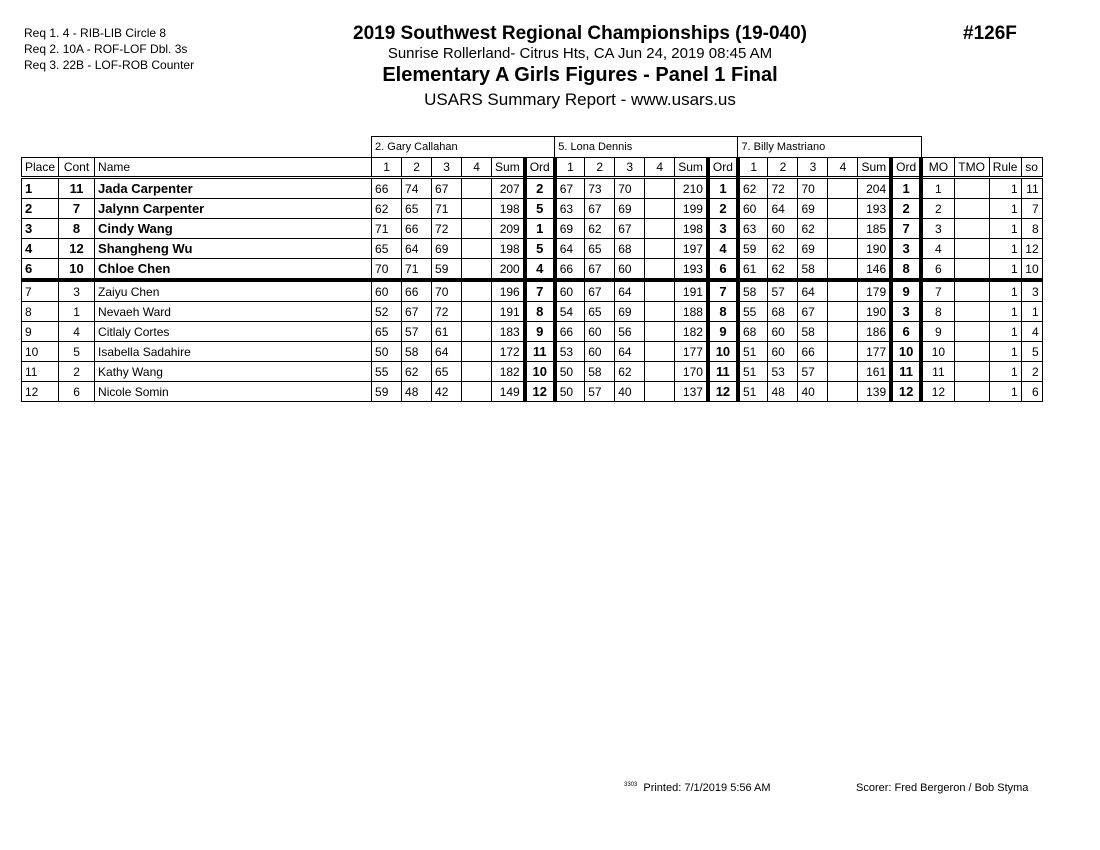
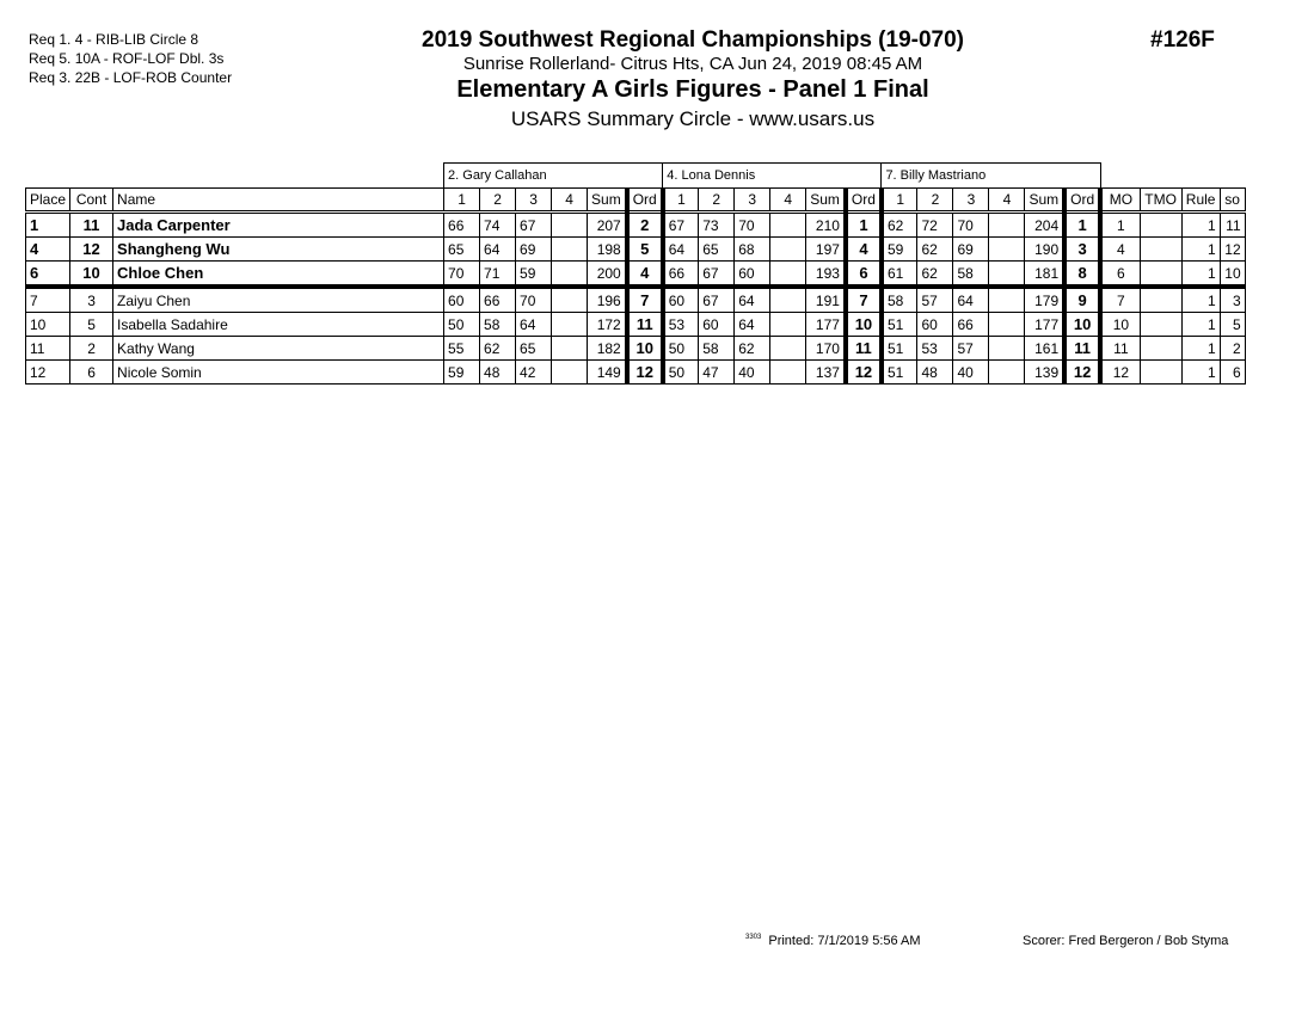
  Req 1. 4 - RIB-LIB Circle 8
- Req 2. 10A - ROF-LOF Dbl. 3s
+ Req 5. 10A - ROF-LOF Dbl. 3s
  Req 3. 22B - LOF-ROB Counter
- 2019 Southwest Regional Championships (19-040)
+ 2019 Southwest Regional Championships (19-070)
  Sunrise Rollerland- Citrus Hts, CA Jun 24, 2019 08:45 AM
  Elementary A Girls Figures - Panel 1 Final
- USARS Summary Report - www.usars.us
+ USARS Summary Circle - www.usars.us
  #126F
- 	2. Gary Callahan	5. Lona Dennis	7. Billy Mastriano
+ 	2. Gary Callahan	4. Lona Dennis	7. Billy Mastriano
  Place	Cont	Name	1	2	3	4	Sum	Ord	1	2	3	4	Sum	Ord	1	2	3	4	Sum	Ord	MO	TMO	Rule	so
  1	11	Jada Carpenter	66	74	67		207	2	67	73	70		210	1	62	72	70		204	1	1		1	11
- 2	7	Jalynn Carpenter	62	65	71		198	5	63	67	69		199	2	60	64	69		193	2	2		1	7
- 3	8	Cindy Wang	71	66	72		209	1	69	62	67		198	3	63	60	62		185	7	3		1	8
  4	12	Shangheng Wu	65	64	69		198	5	64	65	68		197	4	59	62	69		190	3	4		1	12
- 6	10	Chloe Chen	70	71	59		200	4	66	67	60		193	6	61	62	58		146	8	6		1	10
+ 6	10	Chloe Chen	70	71	59		200	4	66	67	60		193	6	61	62	58		181	8	6		1	10
  7	3	Zaiyu Chen	60	66	70		196	7	60	67	64		191	7	58	57	64		179	9	7		1	3
- 8	1	Nevaeh Ward	52	67	72		191	8	54	65	69		188	8	55	68	67		190	3	8		1	1
- 9	4	Citlaly Cortes	65	57	61		183	9	66	60	56		182	9	68	60	58		186	6	9		1	4
  10	5	Isabella Sadahire	50	58	64		172	11	53	60	64		177	10	51	60	66		177	10	10		1	5
  11	2	Kathy Wang	55	62	65		182	10	50	58	62		170	11	51	53	57		161	11	11		1	2
- 12	6	Nicole Somin	59	48	42		149	12	50	57	40		137	12	51	48	40		139	12	12		1	6
+ 12	6	Nicole Somin	59	48	42		149	12	50	47	40		137	12	51	48	40		139	12	12		1	6
  Printed: 7/1/2019 5:56 AM
  Scorer: Fred Bergeron / Bob Styma
